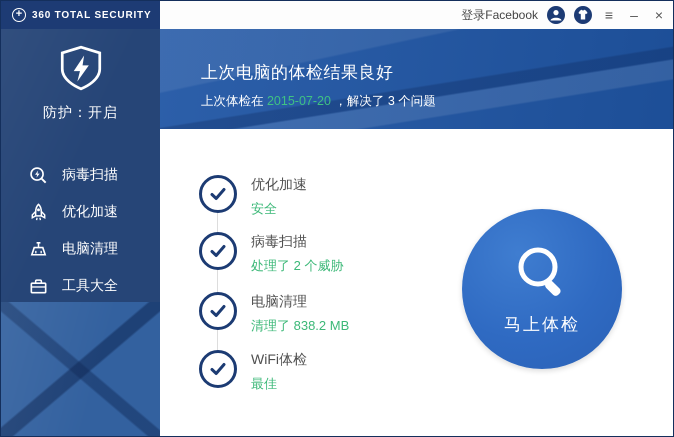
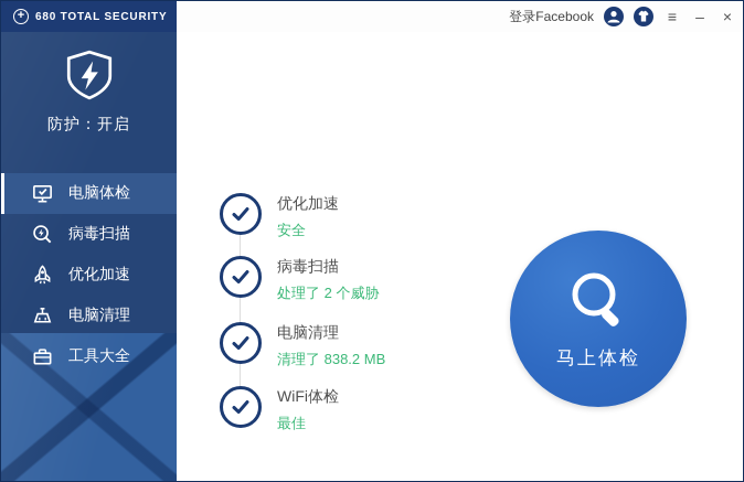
  登录Facebook
  ≡
  –
  ×
  +
- 360 TOTAL SECURITY
+ 680 TOTAL SECURITY
  防护：开启
+ 电脑体检
  病毒扫描
  优化加速
  电脑清理
  工具大全
- 上次电脑的体检结果良好
- 上次体检在 2015-07-20 ，解决了 3 个问题
  优化加速
  安全
  病毒扫描
  处理了 2 个威胁
  电脑清理
  清理了 838.2 MB
  WiFi体检
  最佳
  马上体检
